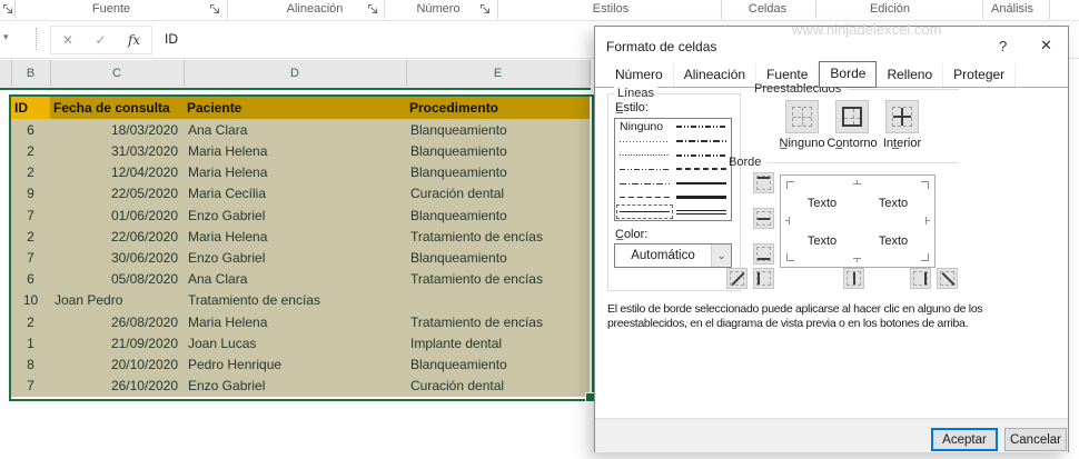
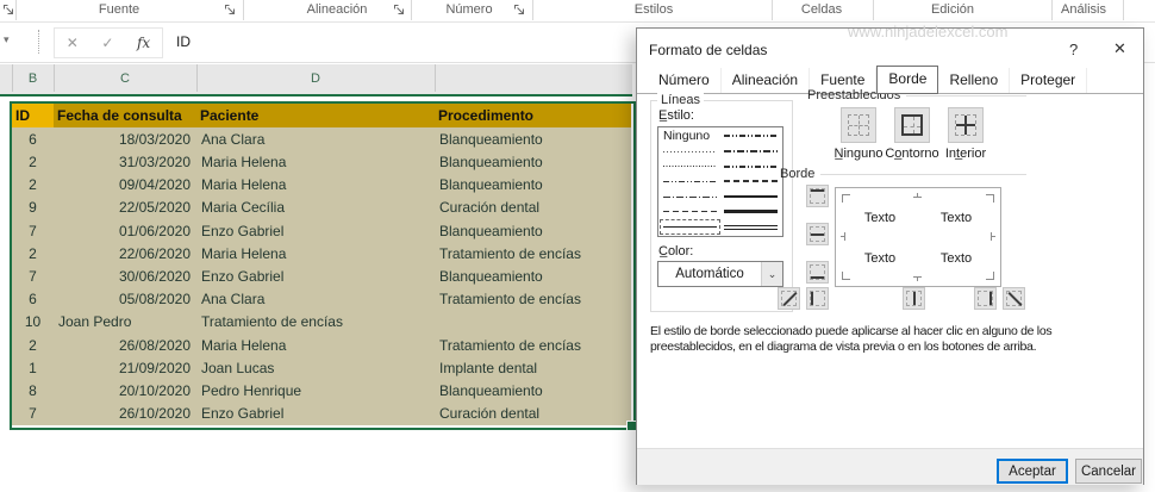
  Fuente
  Alineación
  Número
  Estilos
  Celdas
  Edición
  Análisis
  ▾
  ✕
  ✓
  fx
  ID
  B
  C
  D
- E
  ID
  Fecha de consulta
  Paciente
  Procedimento
  6
  18/03/2020
  Ana Clara
  Blanqueamiento
  2
  31/03/2020
  Maria Helena
  Blanqueamiento
  2
- 12/04/2020
+ 09/04/2020
  Maria Helena
  Blanqueamiento
  9
  22/05/2020
  Maria Cecília
  Curación dental
  7
  01/06/2020
  Enzo Gabriel
  Blanqueamiento
  2
  22/06/2020
  Maria Helena
  Tratamiento de encías
  7
  30/06/2020
  Enzo Gabriel
  Blanqueamiento
  6
  05/08/2020
  Ana Clara
  Tratamiento de encías
  10
  Joan Pedro
  Tratamiento de encías
  2
  26/08/2020
  Maria Helena
  Tratamiento de encías
  1
  21/09/2020
  Joan Lucas
  Implante dental
  8
  20/10/2020
  Pedro Henrique
  Blanqueamiento
  7
  26/10/2020
  Enzo Gabriel
  Curación dental
  www.ninjadelexcel.com
  Formato de celdas
  ?
  ✕
  Número
  Alineación
  Fuente
  Borde
  Relleno
  Proteger
  Líneas
  E̲stilo:
  Ninguno
  C̲olor:
  Automático
  ⌄
  Preestablecidos
  N̲inguno
  Co̲ntorno
  Int̲erior
  Borde
  Texto
  Texto
  Texto
  Texto
  El estilo de borde seleccionado puede aplicarse al hacer clic en alguno de los preestablecidos, en el diagrama de vista previa o en los botones de arriba.
  Aceptar
  Cancelar
